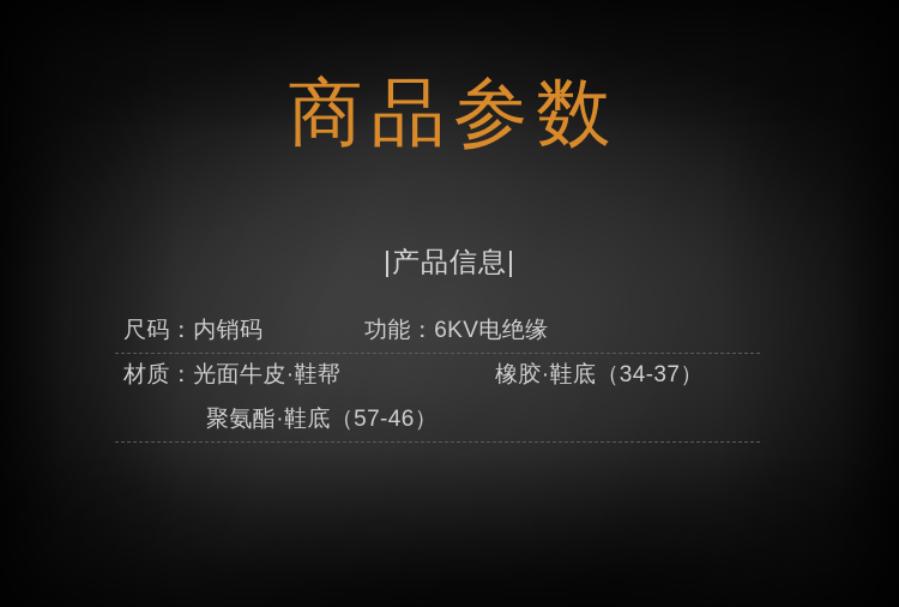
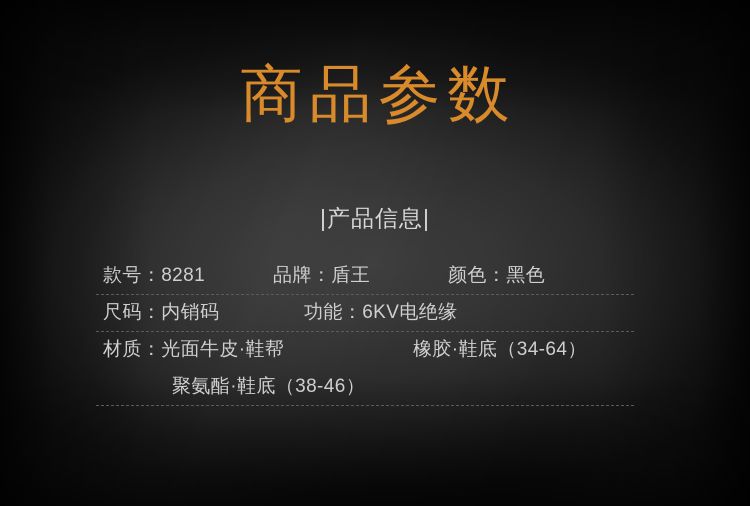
  商品参数
  |产品信息|
+ 款号：8281
+ 品牌：盾王
+ 颜色：黑色
  尺码：内销码
  功能：6KV电绝缘
  材质：光面牛皮·鞋帮
- 橡胶·鞋底（34-37）
+ 橡胶·鞋底（34-64）
- 聚氨酯·鞋底（57-46）
+ 聚氨酯·鞋底（38-46）
